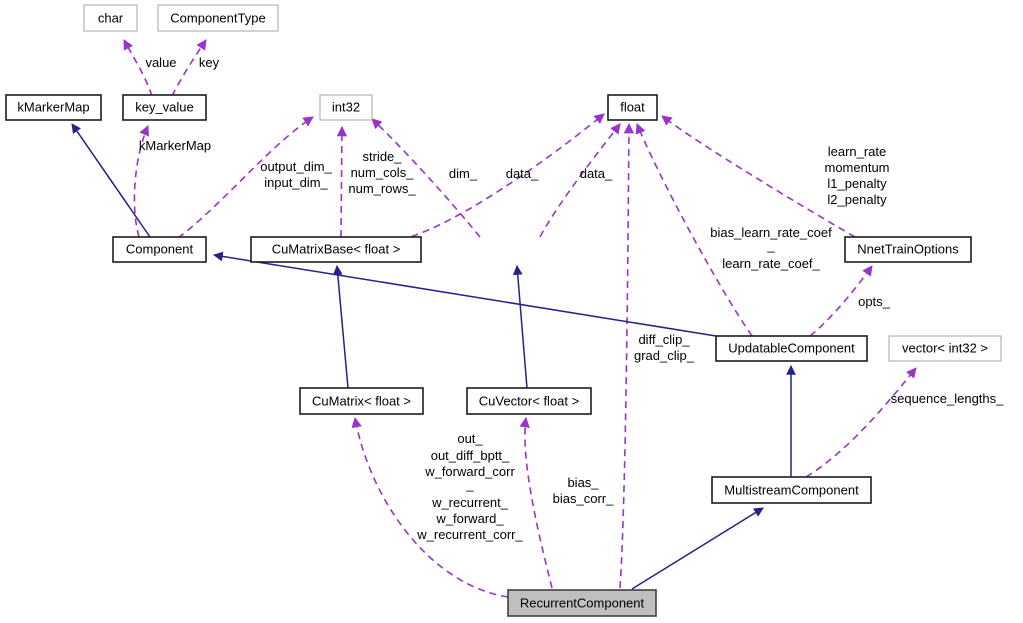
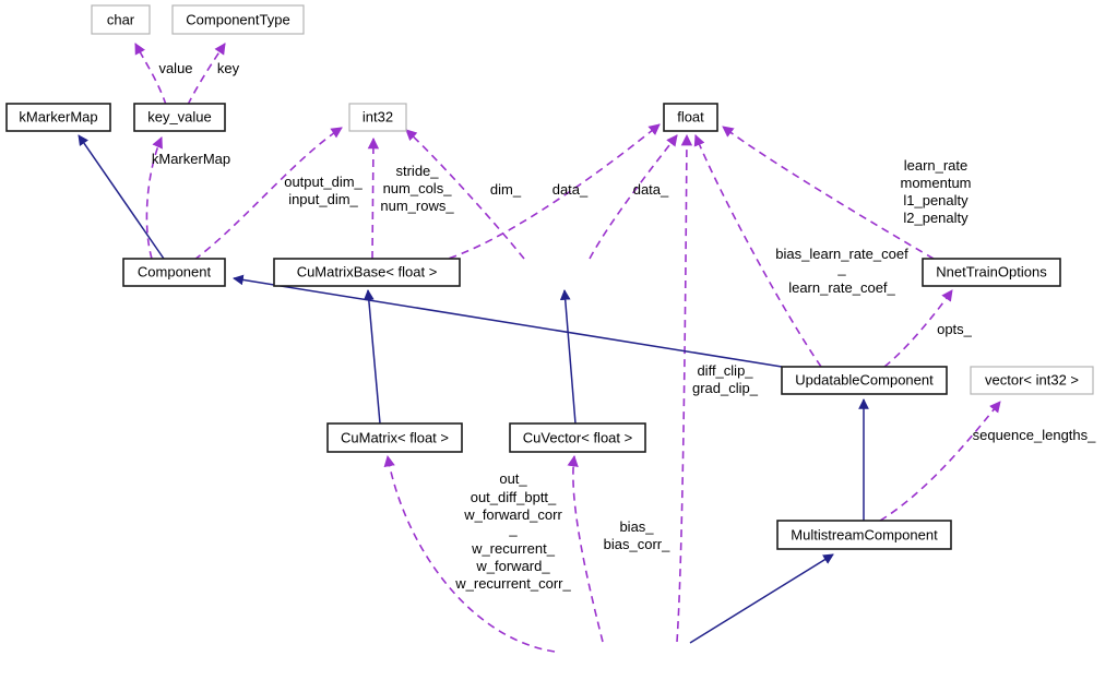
  char
  ComponentType
  kMarkerMap
  key_value
  int32
  float
  Component
  CuMatrixBase< float >
  NnetTrainOptions
  UpdatableComponent
  vector< int32 >
  CuMatrix< float >
  CuVector< float >
  MultistreamComponent
- RecurrentComponent
  value
  key
  kMarkerMap
  output_dim_
  input_dim_
  stride_
  num_cols_
  num_rows_
  dim_
  data_
  data_
  learn_rate
  momentum
  l1_penalty
  l2_penalty
  bias_learn_rate_coef
  _
  learn_rate_coef_
  opts_
  diff_clip_
  grad_clip_
  sequence_lengths_
  out_
  out_diff_bptt_
  w_forward_corr
  _
  w_recurrent_
  w_forward_
  w_recurrent_corr_
  bias_
  bias_corr_
